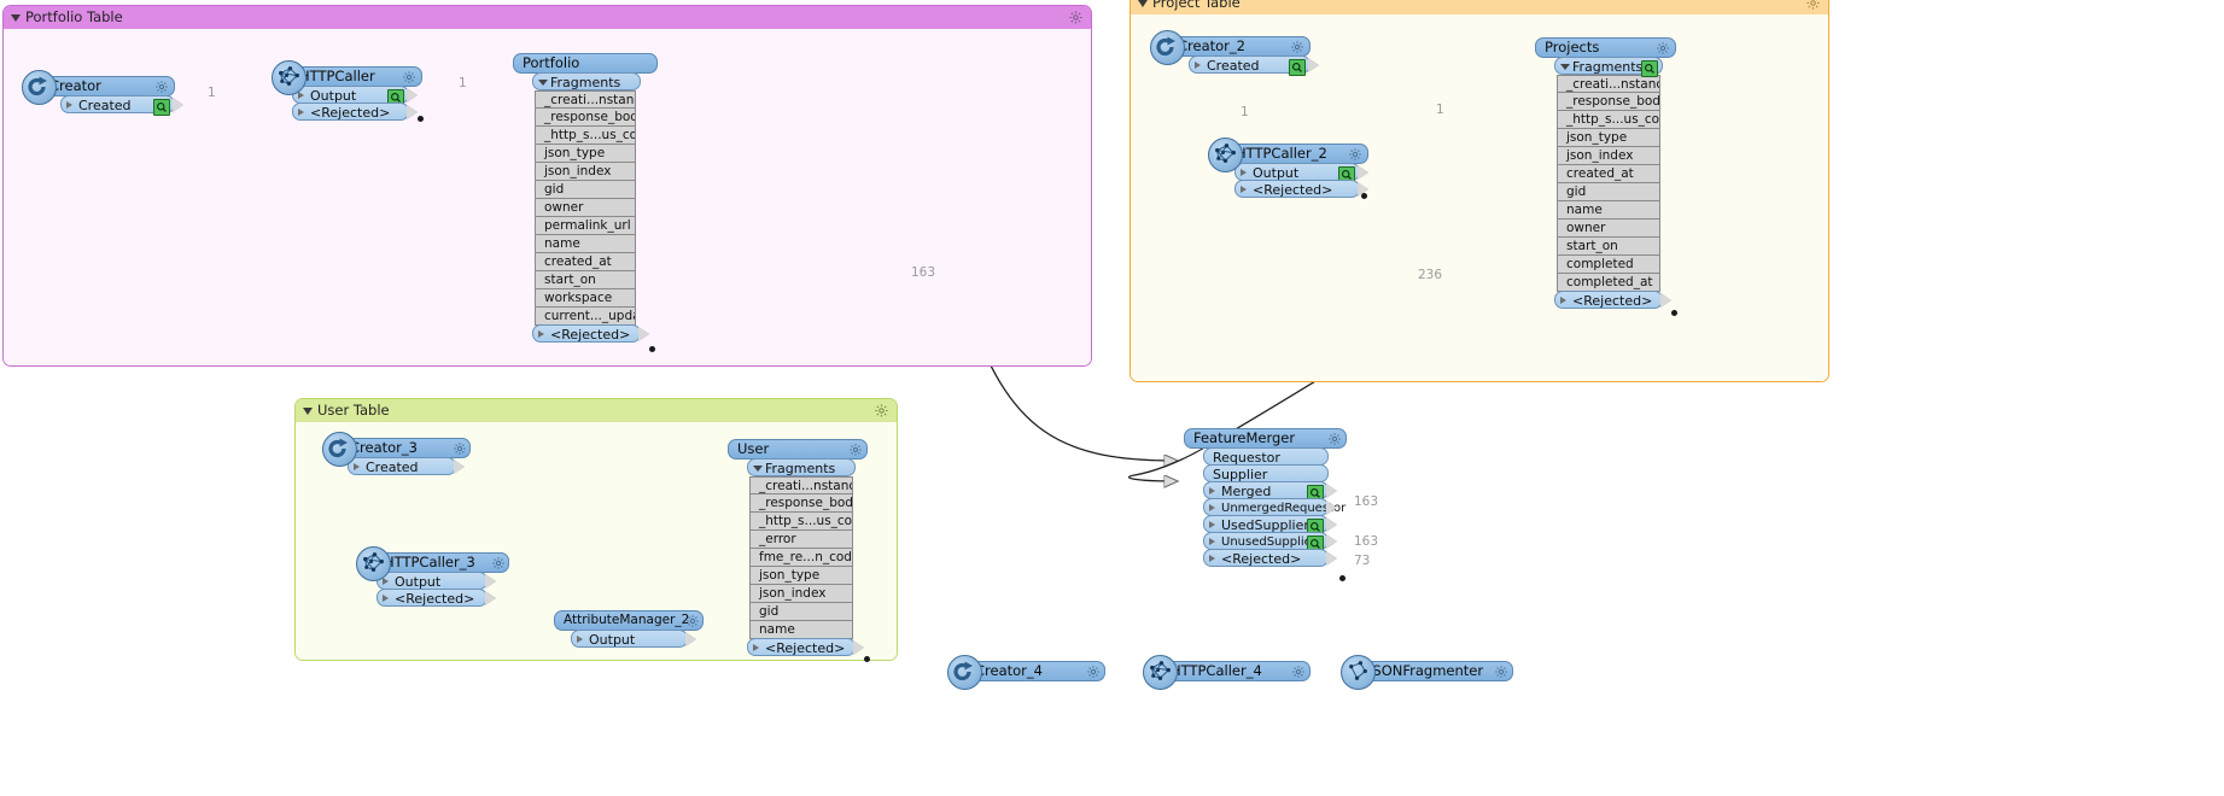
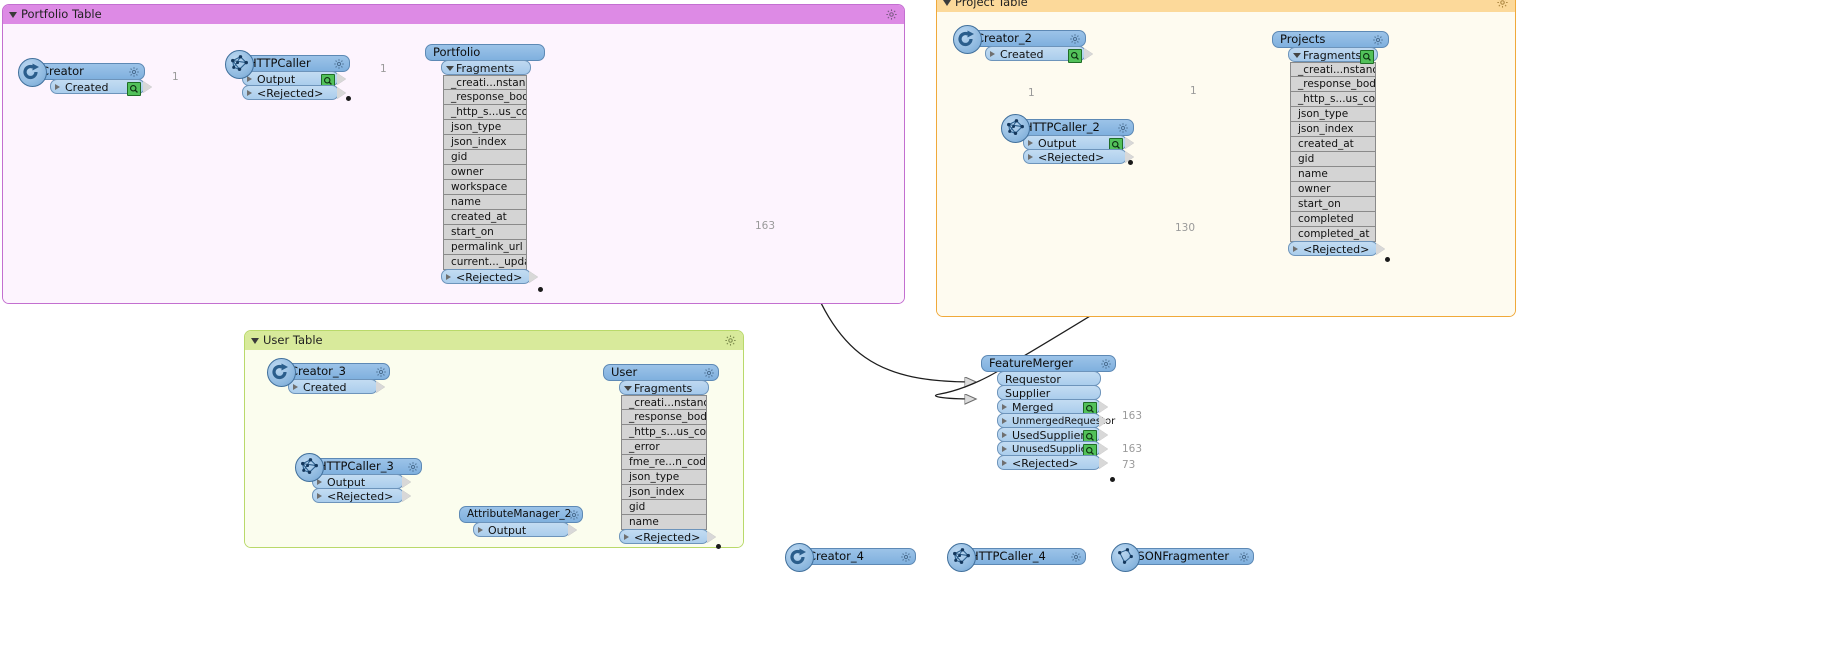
  Portfolio Table
  Project Table
  User Table
  reator
  Created
  1
  TTPCaller
  Output
  <Rejected>
  1
  Portfolio
  Fragments
  _creati...nstan
  _response_bod
  _http_s...us_co
  json_type
  json_index
  gid
  owner
- permalink_url
+ workspace
  name
  created_at
  start_on
- workspace
+ permalink_url
  current..._upd
  <Rejected>
  163
  reator_2
  Created
  1
  TTPCaller_2
  Output
  <Rejected>
  1
  Projects
  Fragments
  _creati...nstanc
  _response_bod
  _http_s...us_co
  json_type
  json_index
  created_at
  gid
  name
  owner
  start_on
  completed
  completed_at
  <Rejected>
- 236
+ 130
  reator_3
  Created
  TTPCaller_3
  Output
  <Rejected>
  AttributeManager_2
  Output
  User
  Fragments
  _creati...nstanc
  _response_bod
  _http_s...us_co
  _error
  fme_re...n_cod
  json_type
  json_index
  gid
  name
  <Rejected>
  FeatureMerger
  Requestor
  Supplier
  Merged
  UnmergedRequestor
  UsedSupplie
  UnusedSuppli
  <Rejected>
  163
  163
  73
  reator_4
  TTPCaller_4
  SONFragmenter
